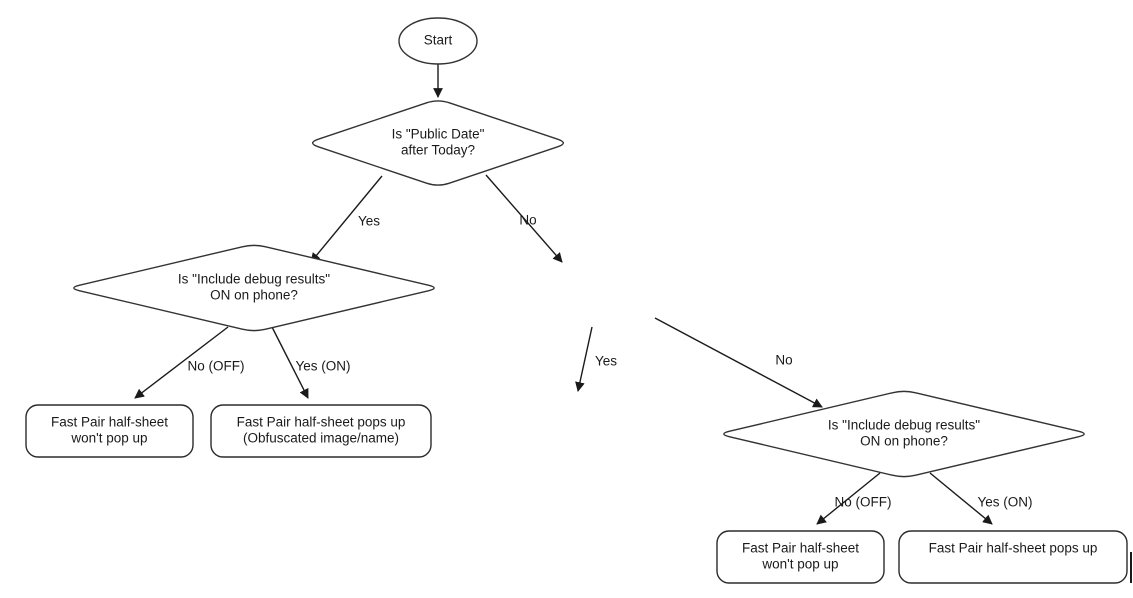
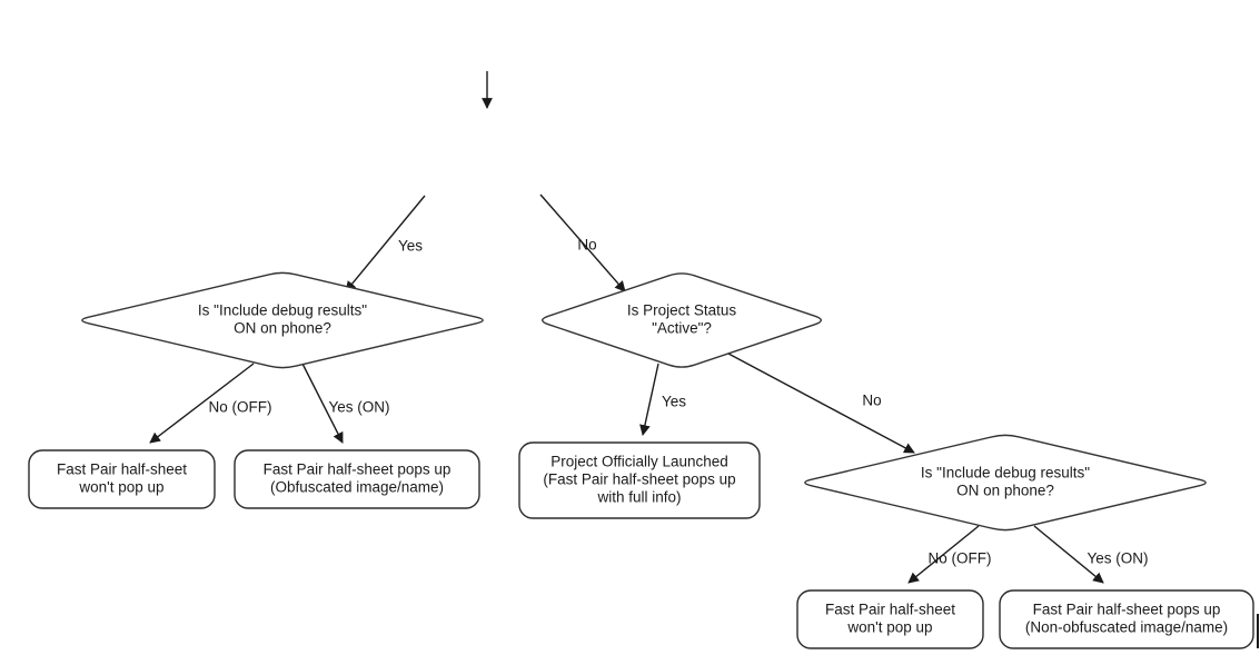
  Yes
  No
  No (OFF)
  Yes (ON)
  Yes
  No
  No (OFF)
  Yes (ON)
- Start
- Is "Public Date"
- after Today?
  Is "Include debug results"
  ON on phone?
+ Is Project Status
+ "Active"?
  Fast Pair half-sheet
  won't pop up
  Fast Pair half-sheet pops up
  (Obfuscated image/name)
+ Project Officially Launched
+ (Fast Pair half-sheet pops up
+ with full info)
  Is "Include debug results"
  ON on phone?
  Fast Pair half-sheet
  won't pop up
  Fast Pair half-sheet pops up
+ (Non-obfuscated image/name)
